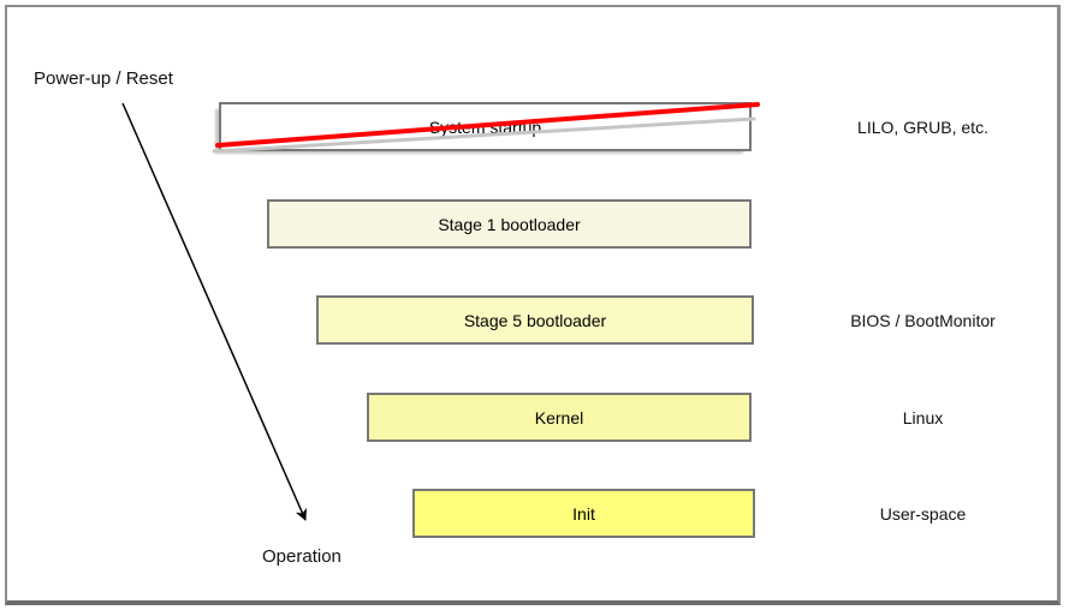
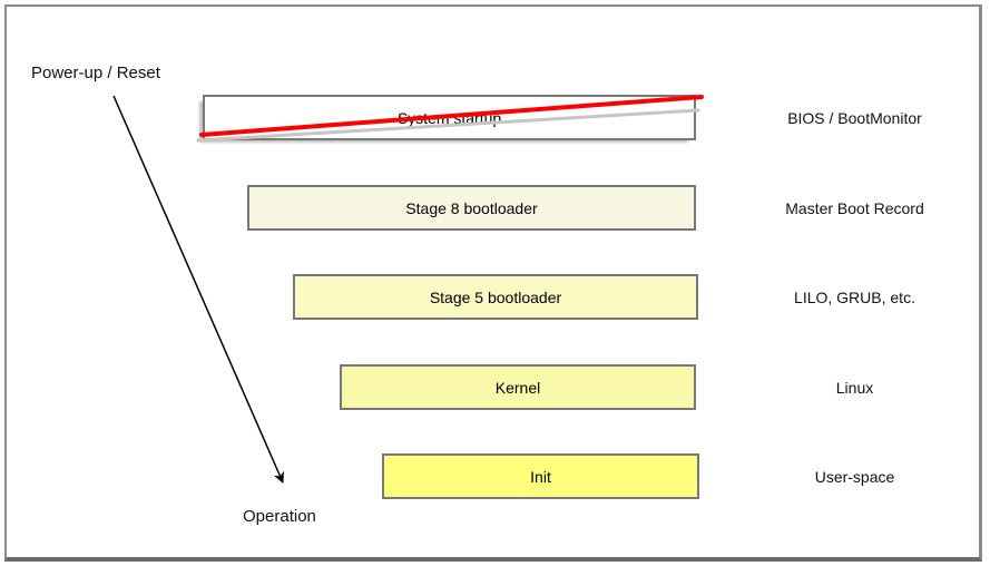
- Stage 1 bootloader
+ Stage 8 bootloader
  Stage 5 bootloader
  Kernel
  Init
- LILO, GRUB, etc.
+ BIOS / BootMonitor
+ Master Boot Record
- BIOS / BootMonitor
+ LILO, GRUB, etc.
  Linux
  User-space
  Power-up / Reset
  Operation
